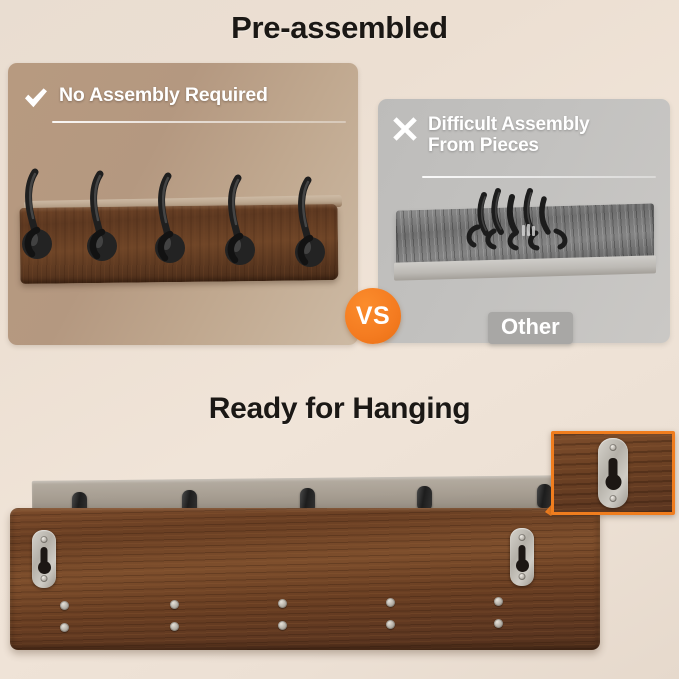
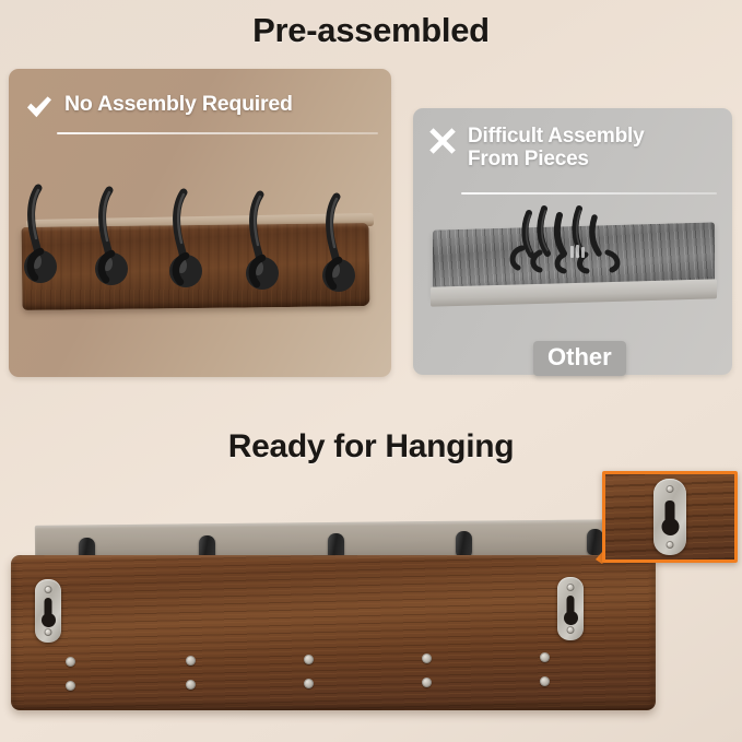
  Pre-assembled
  No Assembly Required
  Difficult Assembly
  From Pieces
- VS
  Other
  Ready for Hanging
